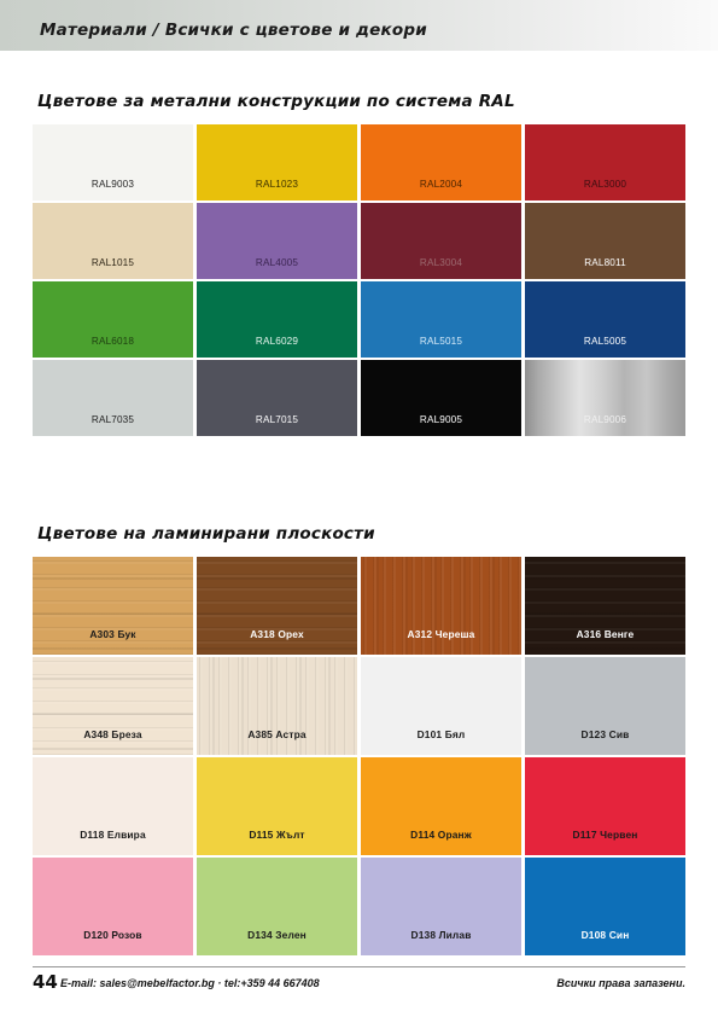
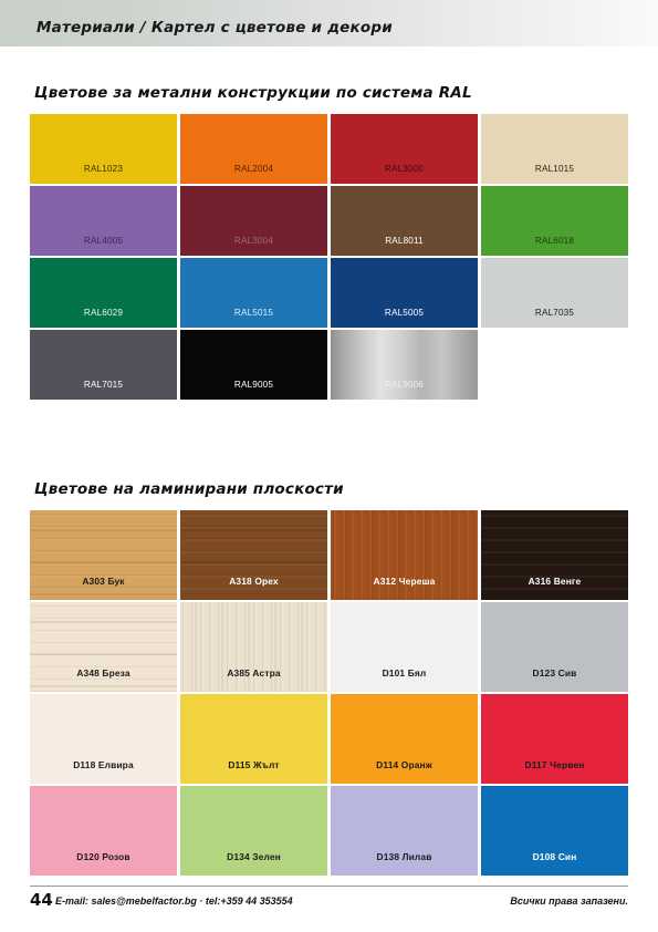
- Материали / Всички с цветове и декори
+ Материали / Картел с цветове и декори
  Цветове за метални конструкции по система RAL
- RAL9003
  RAL1023
  RAL2004
  RAL3000
  RAL1015
  RAL4005
  RAL3004
  RAL8011
  RAL6018
  RAL6029
  RAL5015
  RAL5005
  RAL7035
  RAL7015
  RAL9005
  RAL9006
  Цветове на ламинирани плоскости
  A303 Бук
  A318 Орех
  A312 Череша
  A316 Венге
  A348 Бреза
  A385 Астра
  D101 Бял
  D123 Сив
  D118 Елвира
  D115 Жълт
  D114 Оранж
  D117 Червен
  D120 Розов
  D134 Зелен
  D138 Лилав
  D108 Син
  44
- E-mail: sales@mebelfactor.bg · tel:+359 44 667408
+ E-mail: sales@mebelfactor.bg · tel:+359 44 353554
  Всички права запазени.
